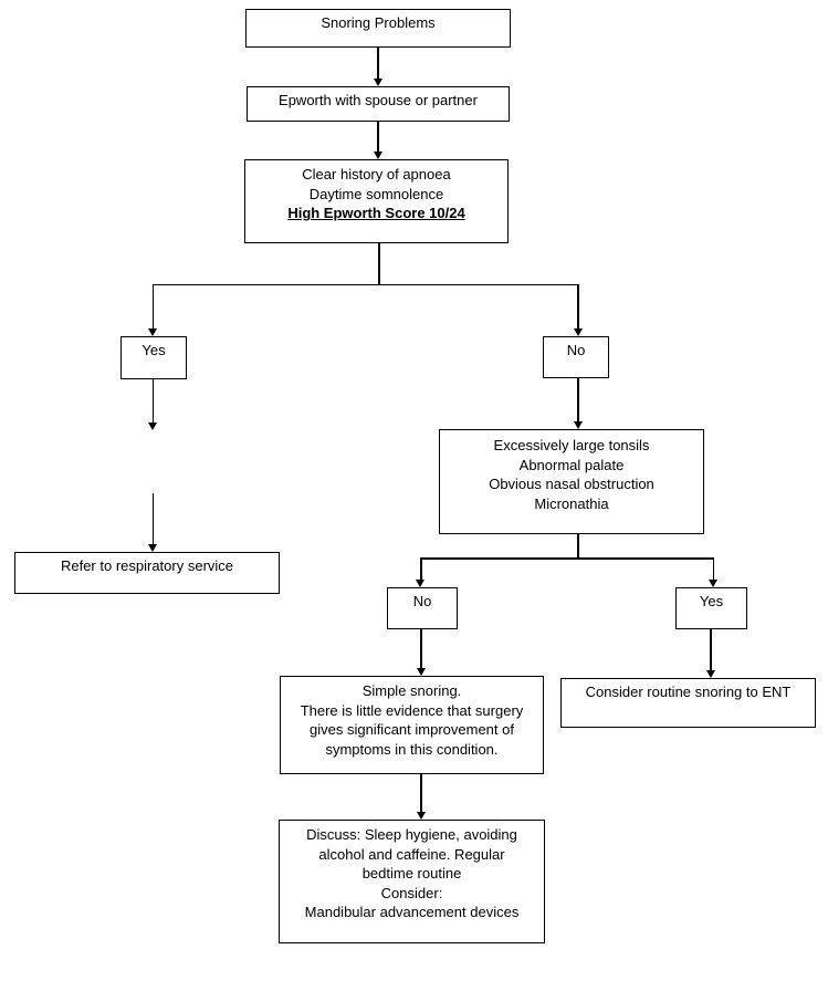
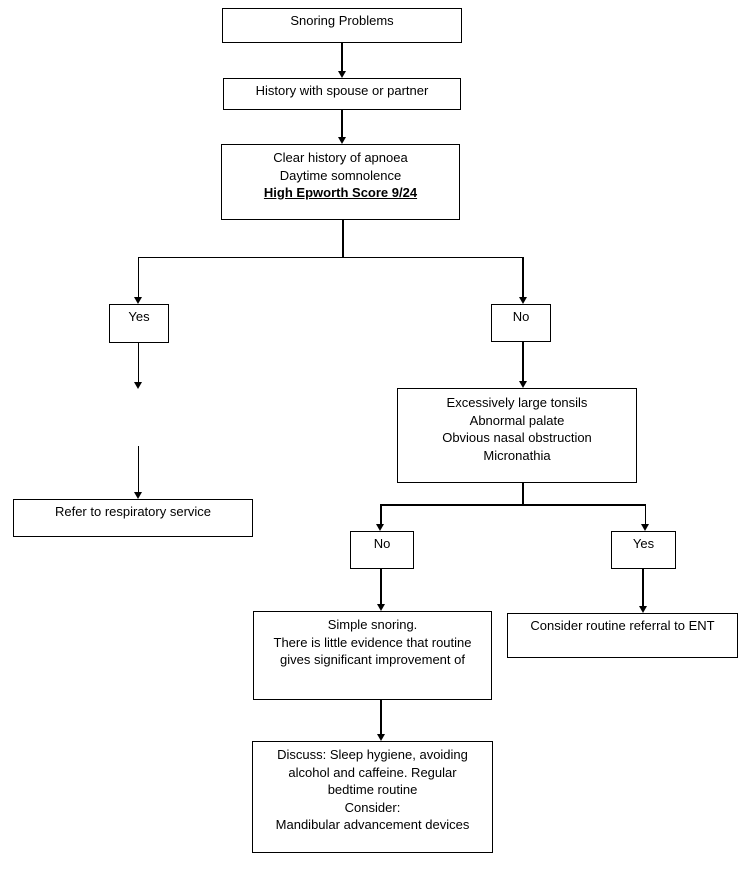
  Snoring Problems
- Epworth with spouse or partner
+ History with spouse or partner
  Clear history of apnoea
  Daytime somnolence
- High Epworth Score 10/24
+ High Epworth Score 9/24
  Yes
  No
  Refer to respiratory service
  Excessively large tonsils
  Abnormal palate
  Obvious nasal obstruction
  Micronathia
  No
  Yes
  Simple snoring.
- There is little evidence that surgery
+ There is little evidence that routine
  gives significant improvement of
- symptoms in this condition.
- Consider routine snoring to ENT
+ Consider routine referral to ENT
  Discuss: Sleep hygiene, avoiding
  alcohol and caffeine. Regular
  bedtime routine
  Consider:
  Mandibular advancement devices
